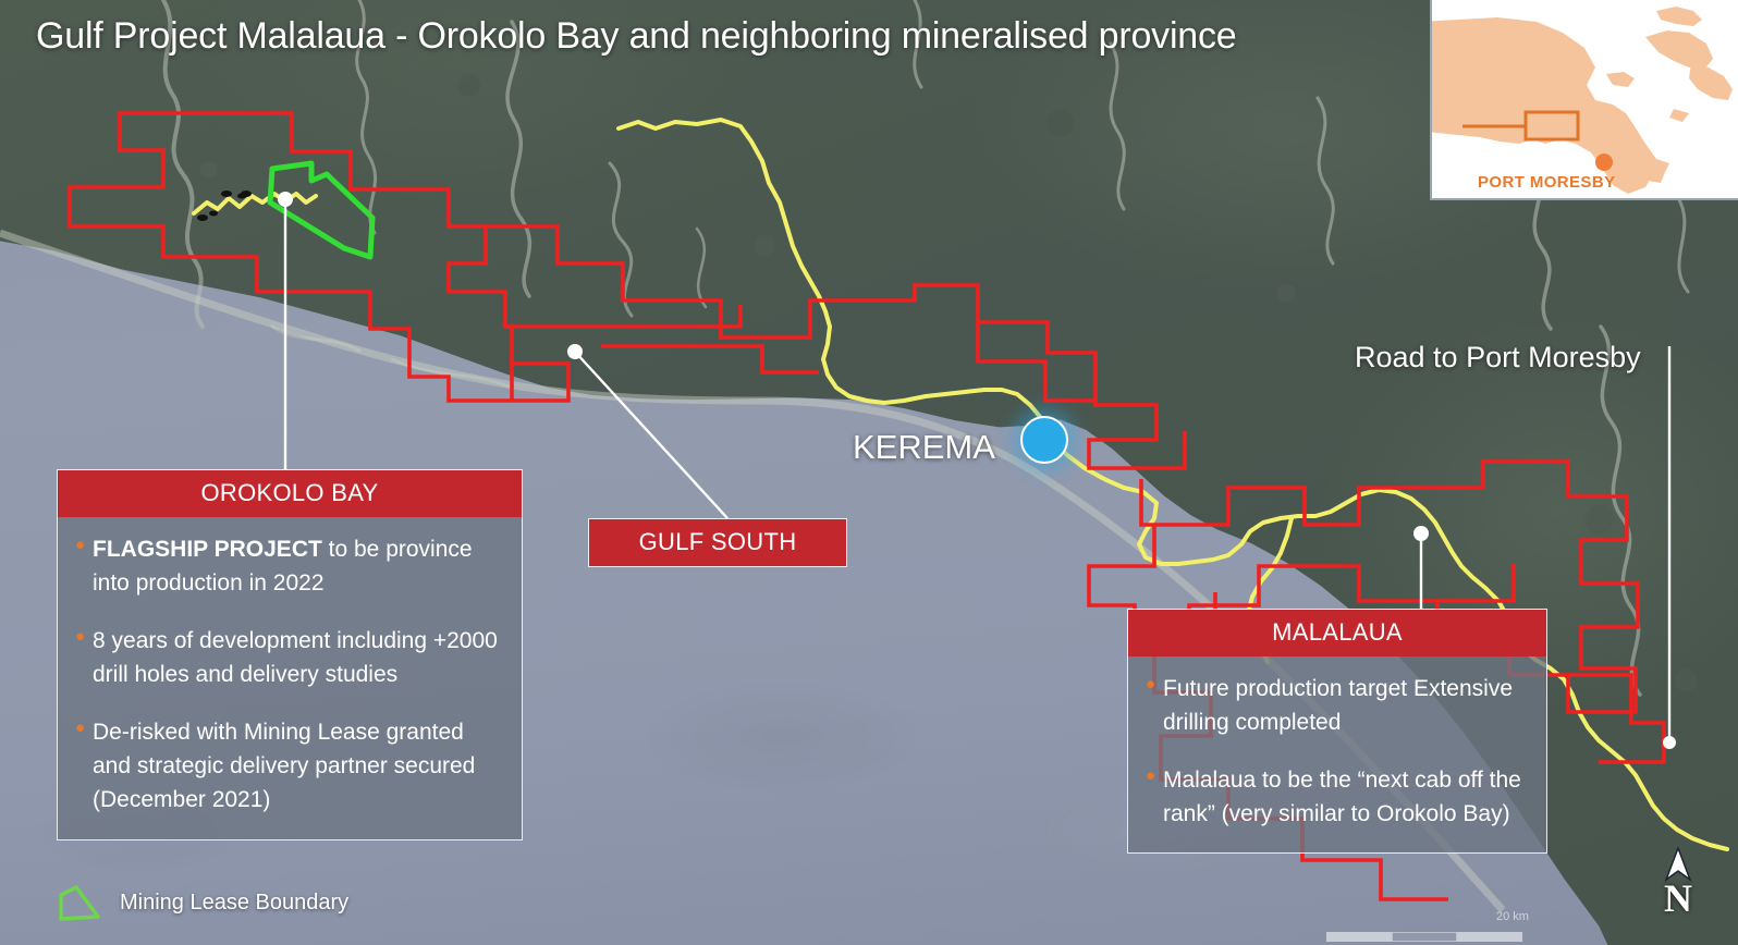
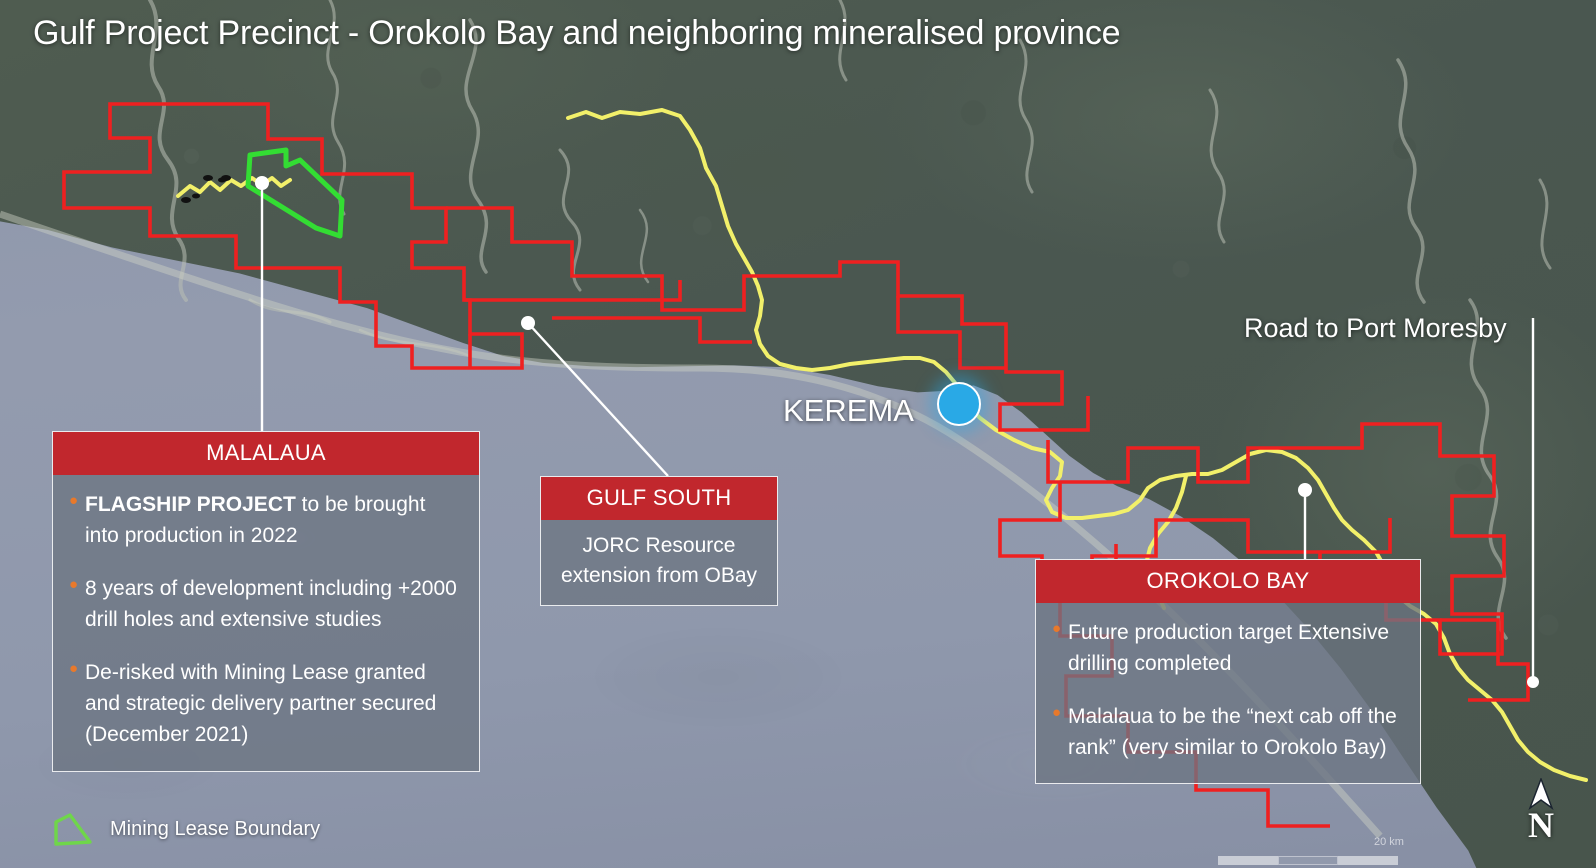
- Gulf Project Malalaua - Orokolo Bay and neighboring mineralised province
+ Gulf Project Precinct - Orokolo Bay and neighboring mineralised province
  KEREMA
  Road to Port Moresby
- OROKOLO BAY
+ MALALAUA
  ●
- FLAGSHIP PROJECT to be province into production in 2022
+ FLAGSHIP PROJECT to be brought into production in 2022
  ●
- 8 years of development including +2000 drill holes and delivery studies
+ 8 years of development including +2000 drill holes and extensive studies
  ●
  De-risked with Mining Lease granted and strategic delivery partner secured (December 2021)
  GULF SOUTH
+ JORC Resource extension from OBay
- MALALAUA
+ OROKOLO BAY
  ●
  Future production target Extensive drilling completed
  ●
  Malalaua to be the “next cab off the rank” (very similar to Orokolo Bay)
  Mining Lease Boundary
- PORT MORESBY
  N
  20 km
